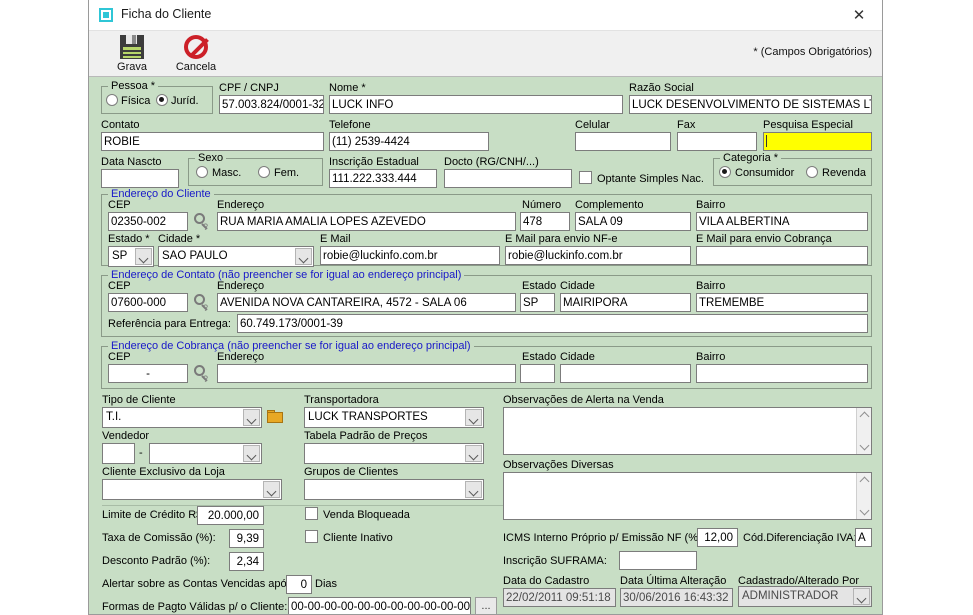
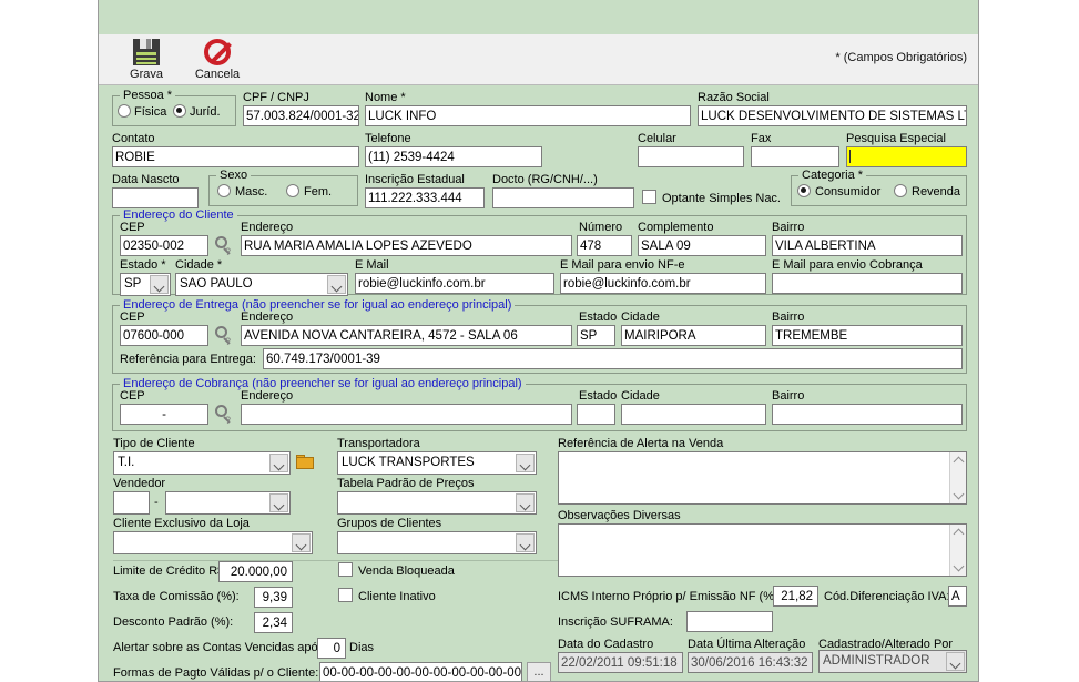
- Ficha do Cliente
- ✕
  Grava
  Cancela
  * (Campos Obrigatórios)
  Pessoa *
  Física
  Juríd.
  CPF / CNPJ
  57.003.824/0001-32
  Nome *
  LUCK INFO
  Razão Social
  LUCK DESENVOLVIMENTO DE SISTEMAS L
  Contato
  ROBIE
  Telefone
  (11) 2539-4424
  Celular
  Fax
  Pesquisa Especial
  Data Nascto
  Sexo
  Masc.
  Fem.
  Inscrição Estadual
  111.222.333.444
  Docto (RG/CNH/...)
  Optante Simples Nac.
  Categoria *
  Consumidor
  Revenda
  Endereço do Cliente
  CEP
  02350-002
  ?
  Endereço
  RUA MARIA AMALIA LOPES AZEVEDO
  Número
  478
  Complemento
  SALA 09
  Bairro
  VILA ALBERTINA
  Estado *
  SP
  Cidade *
  SAO PAULO
  E Mail
  robie@luckinfo.com.br
  E Mail para envio NF-e
  robie@luckinfo.com.br
  E Mail para envio Cobrança
- Endereço de Contato (não preencher se for igual ao endereço principal)
+ Endereço de Entrega (não preencher se for igual ao endereço principal)
  CEP
  07600-000
  ?
  Endereço
  AVENIDA NOVA CANTAREIRA, 4572 - SALA 06
  Estado
  SP
  Cidade
  MAIRIPORA
  Bairro
  TREMEMBE
  Referência para Entrega:
  60.749.173/0001-39
  Endereço de Cobrança (não preencher se for igual ao endereço principal)
  CEP
  -
  ?
  Endereço
  Estado
  Cidade
  Bairro
  Tipo de Cliente
  T.I.
  Vendedor
  -
  Cliente Exclusivo da Loja
  Limite de Crédito R
  20.000,00
  Taxa de Comissão (%):
  9,39
  Desconto Padrão (%):
  2,34
  Alertar sobre as Contas Vencidas apó
  0
  Dias
  Formas de Pagto Válidas p/ o Cliente:
  00-00-00-00-00-00-00-00-00-00-00
  ...
  Transportadora
  LUCK TRANSPORTES
  Tabela Padrão de Preços
  Grupos de Clientes
  Venda Bloqueada
  Cliente Inativo
- Observações de Alerta na Venda
+ Referência de Alerta na Venda
  Observações Diversas
  ICMS Interno Próprio p/ Emissão NF (%
- 12,00
+ 21,82
  Cód.Diferenciação IVA
  A
  Inscrição SUFRAMA:
  Data do Cadastro
  22/02/2011 09:51:18
  Data Última Alteração
  30/06/2016 16:43:32
  Cadastrado/Alterado Por
  ADMINISTRADOR
